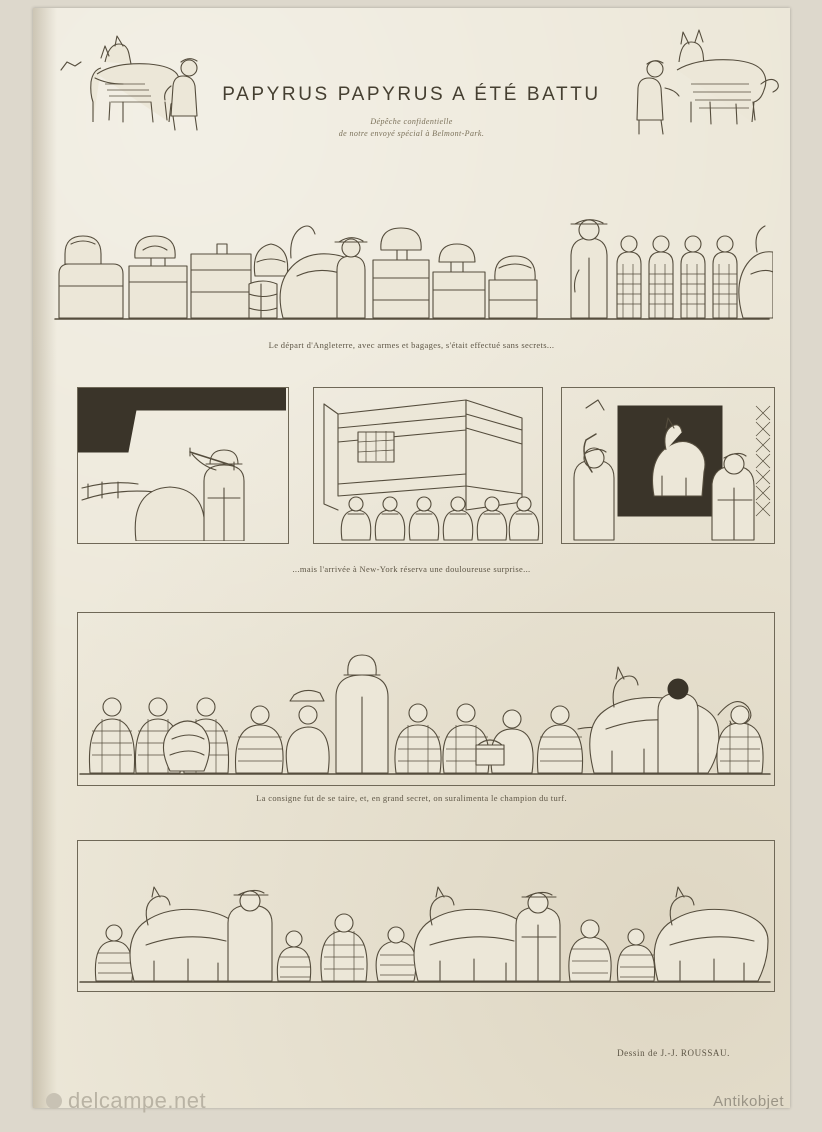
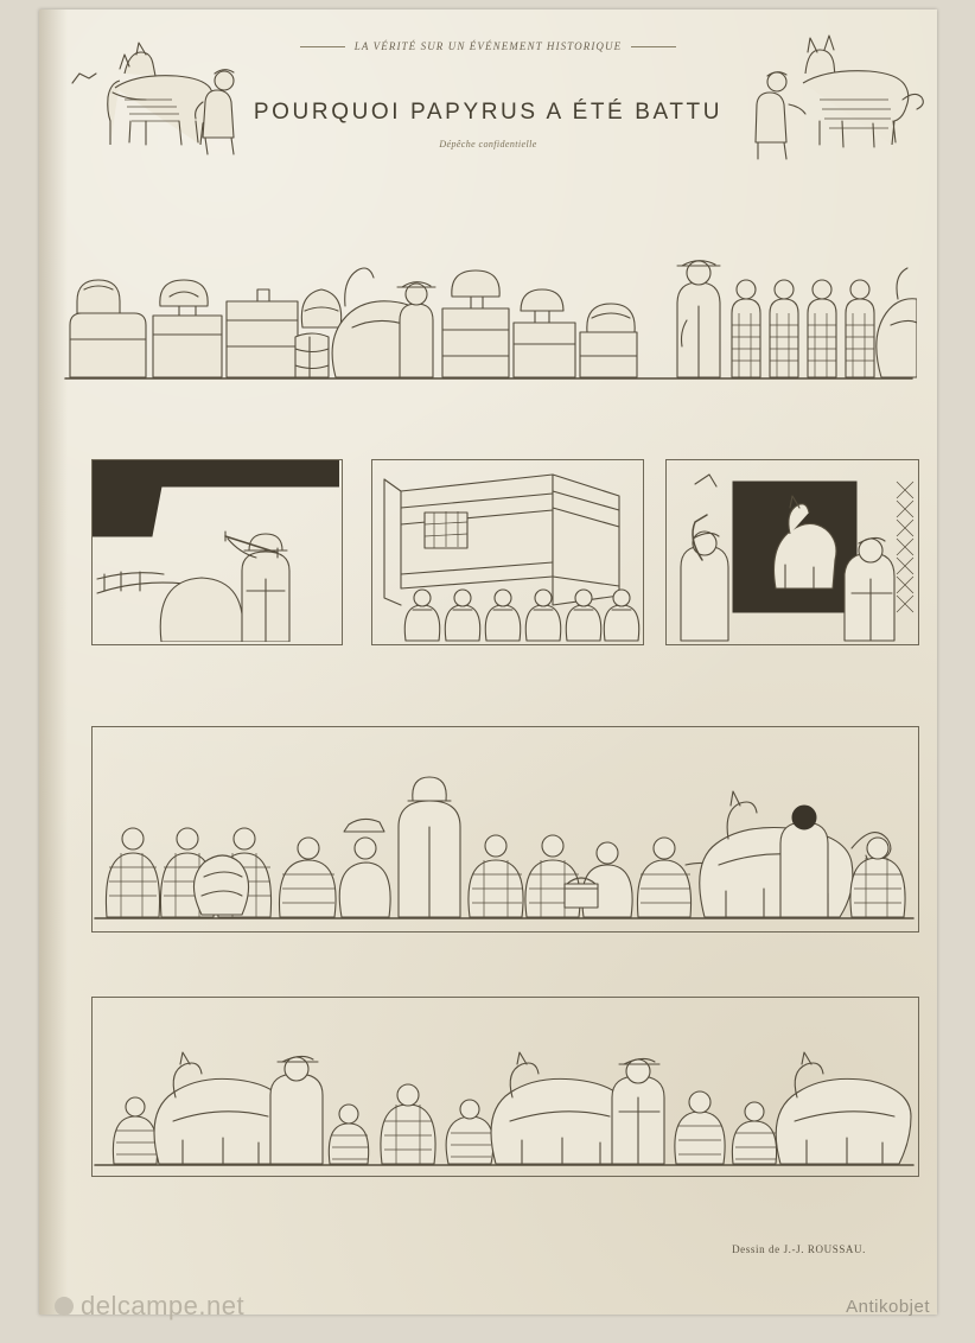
+ LA VÉRITÉ SUR UN ÉVÉNEMENT HISTORIQUE
- PAPYRUS PAPYRUS A ÉTÉ BATTU
+ POURQUOI PAPYRUS A ÉTÉ BATTU
  Dépêche confidentielle
- de notre envoyé spécial à Belmont-Park.
- Le départ d'Angleterre, avec armes et bagages, s'était effectué sans secrets...
- ...mais l'arrivée à New-York réserva une douloureuse surprise...
- La consigne fut de se taire, et, en grand secret, on suralimenta le champion du turf.
  Dessin de J.-J. ROUSSAU.
  delcampe.net
  Antikobjet
